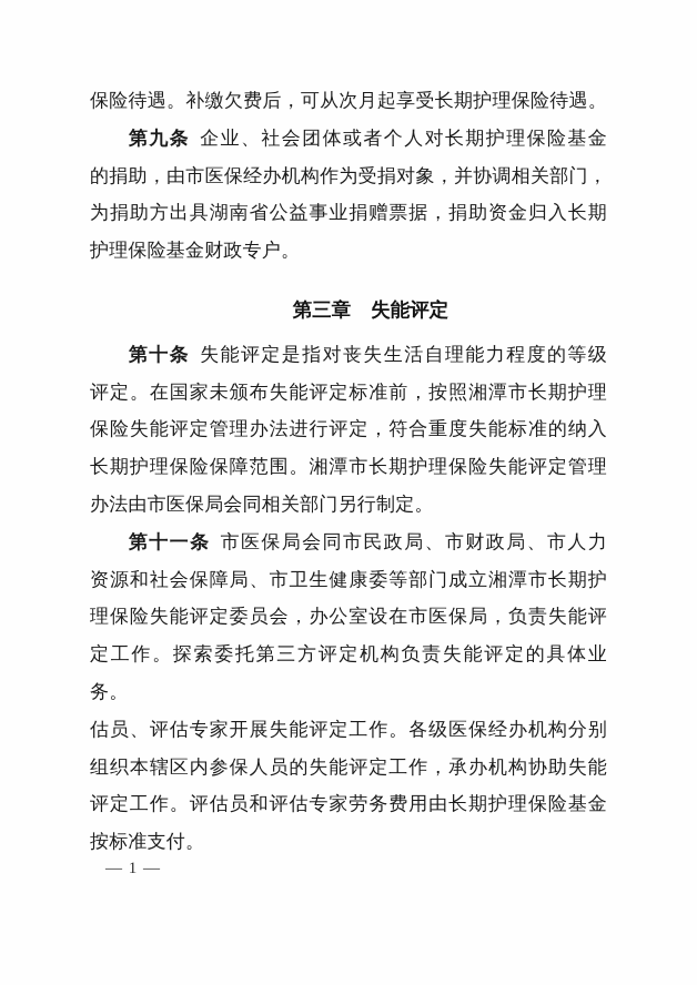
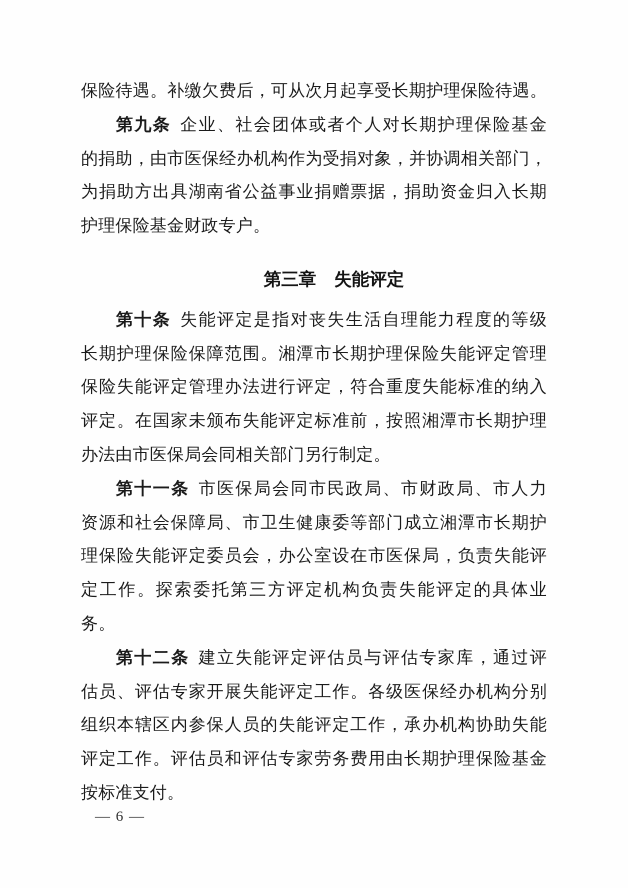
  保险待遇。补缴欠费后，可从次月起享受长期护理保险待遇。
  第九条 企业、社会团体或者个人对长期护理保险基金
  的捐助，由市医保经办机构作为受捐对象，并协调相关部门，
  为捐助方出具湖南省公益事业捐赠票据，捐助资金归入长期
  护理保险基金财政专户。
  第三章 失能评定
  第十条 失能评定是指对丧失生活自理能力程度的等级
- 评定。在国家未颁布失能评定标准前，按照湘潭市长期护理
+ 长期护理保险保障范围。湘潭市长期护理保险失能评定管理
  保险失能评定管理办法进行评定，符合重度失能标准的纳入
- 长期护理保险保障范围。湘潭市长期护理保险失能评定管理
+ 评定。在国家未颁布失能评定标准前，按照湘潭市长期护理
  办法由市医保局会同相关部门另行制定。
  第十一条 市医保局会同市民政局、市财政局、市人力
  资源和社会保障局、市卫生健康委等部门成立湘潭市长期护
  理保险失能评定委员会，办公室设在市医保局，负责失能评
  定工作。探索委托第三方评定机构负责失能评定的具体业
  务。
+ 第十二条 建立失能评定评估员与评估专家库，通过评
  估员、评估专家开展失能评定工作。各级医保经办机构分别
  组织本辖区内参保人员的失能评定工作，承办机构协助失能
  评定工作。评估员和评估专家劳务费用由长期护理保险基金
  按标准支付。
- — 1 —
+ — 6 —
